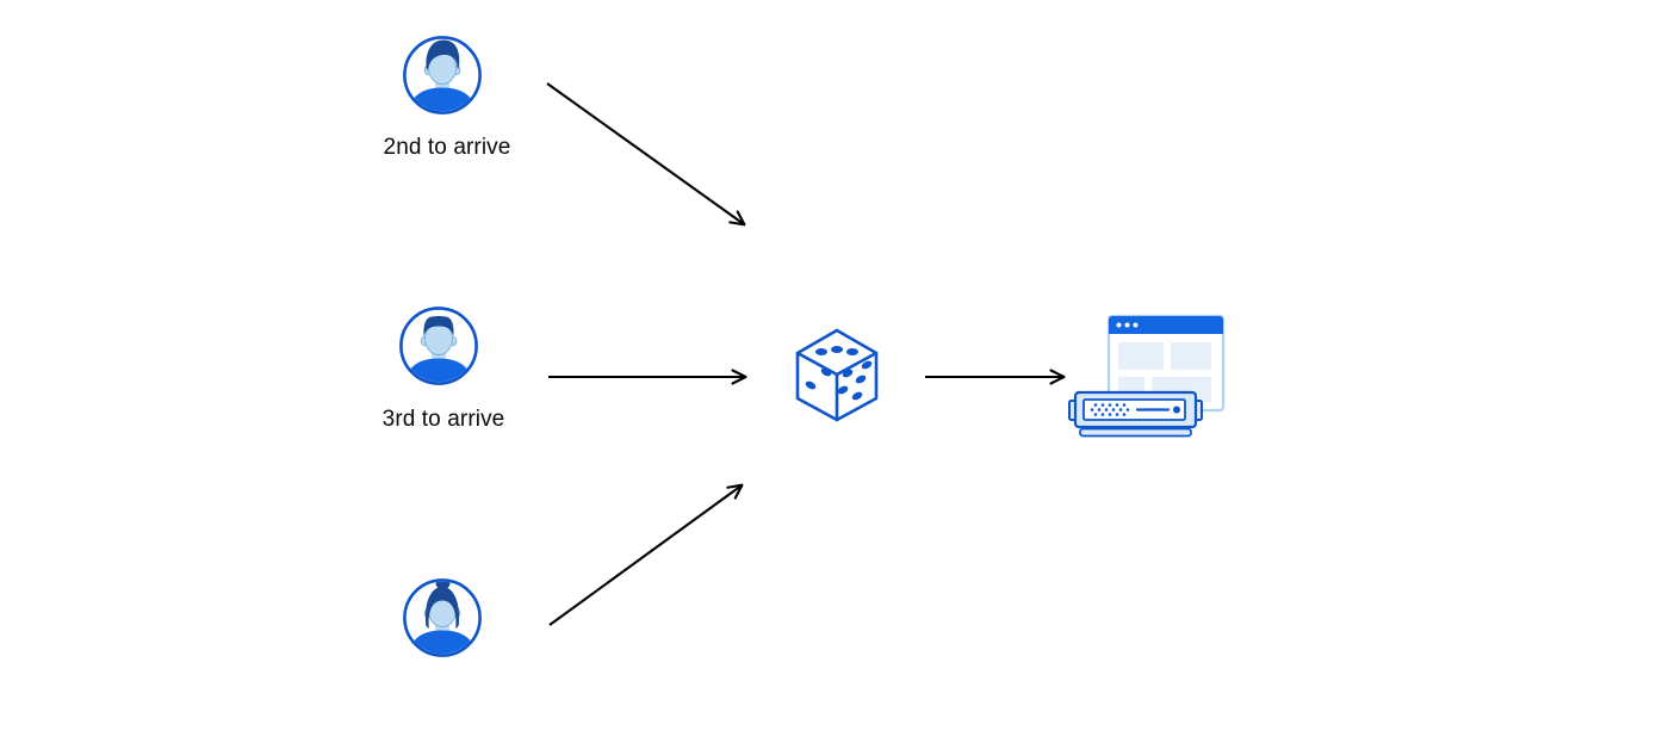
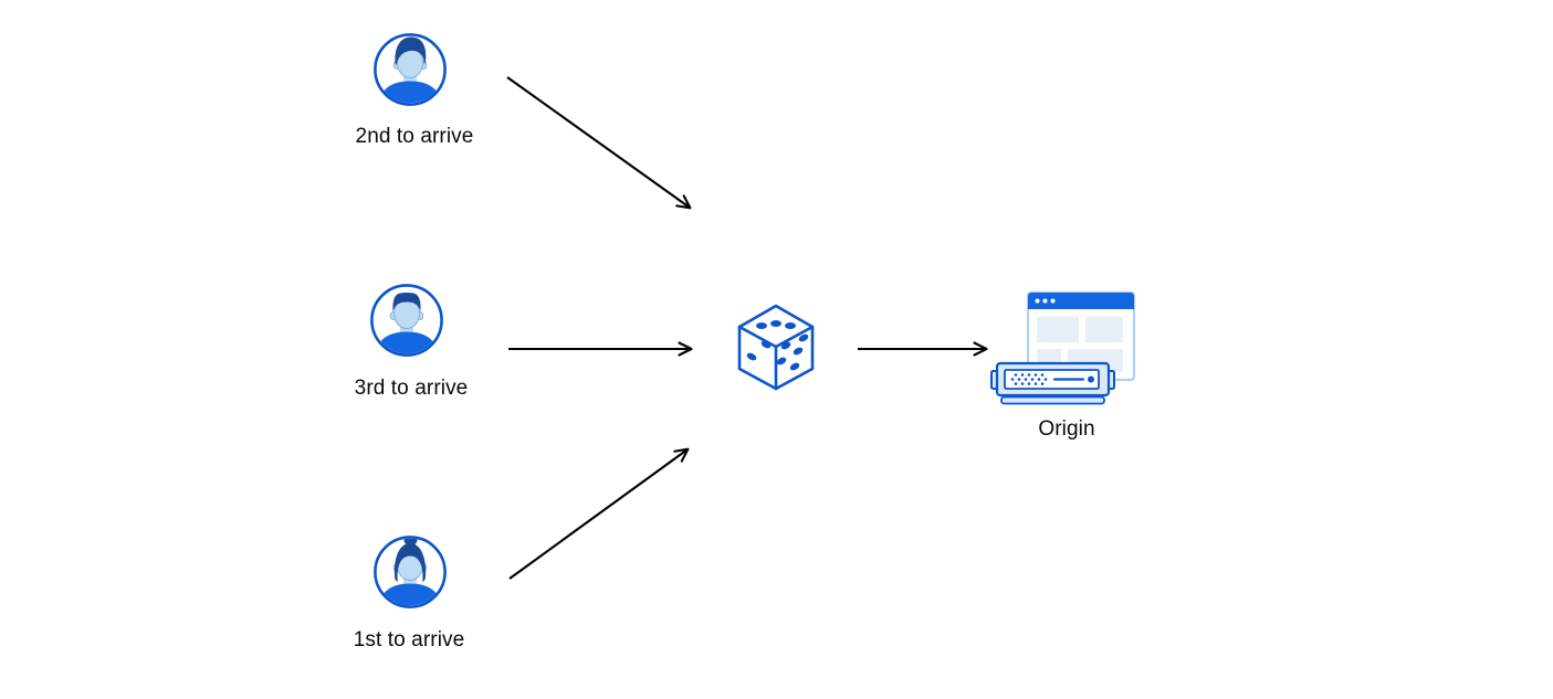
  2nd to arrive
  3rd to arrive
+ 1st to arrive
+ Origin
